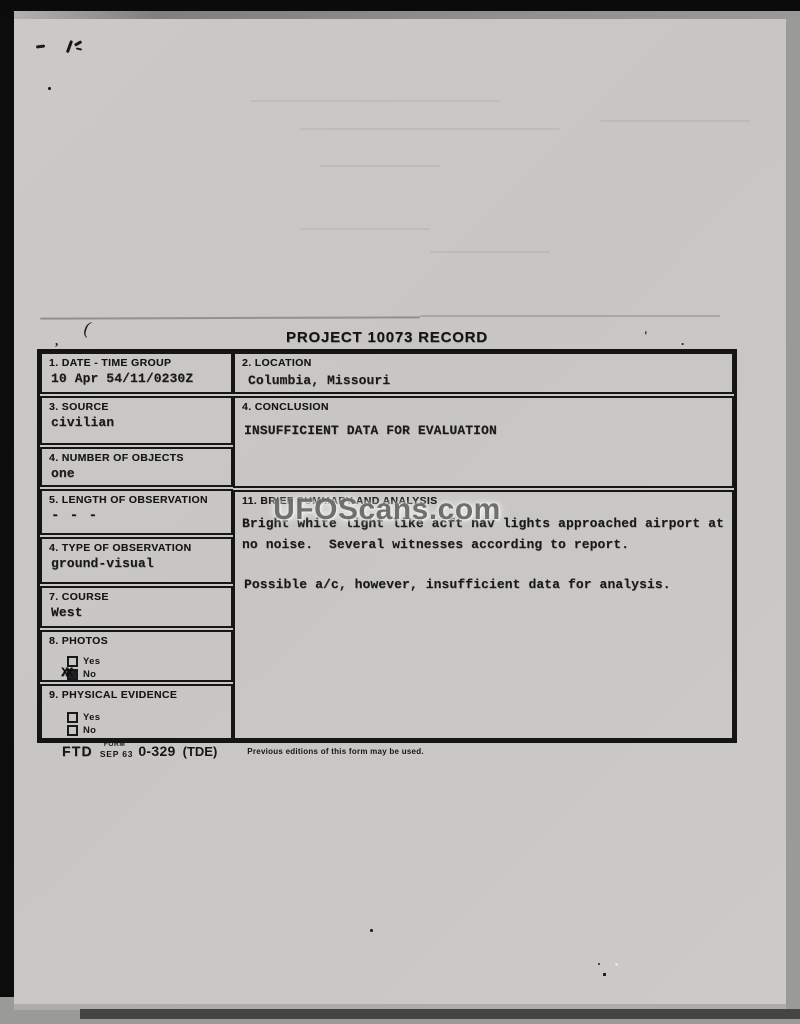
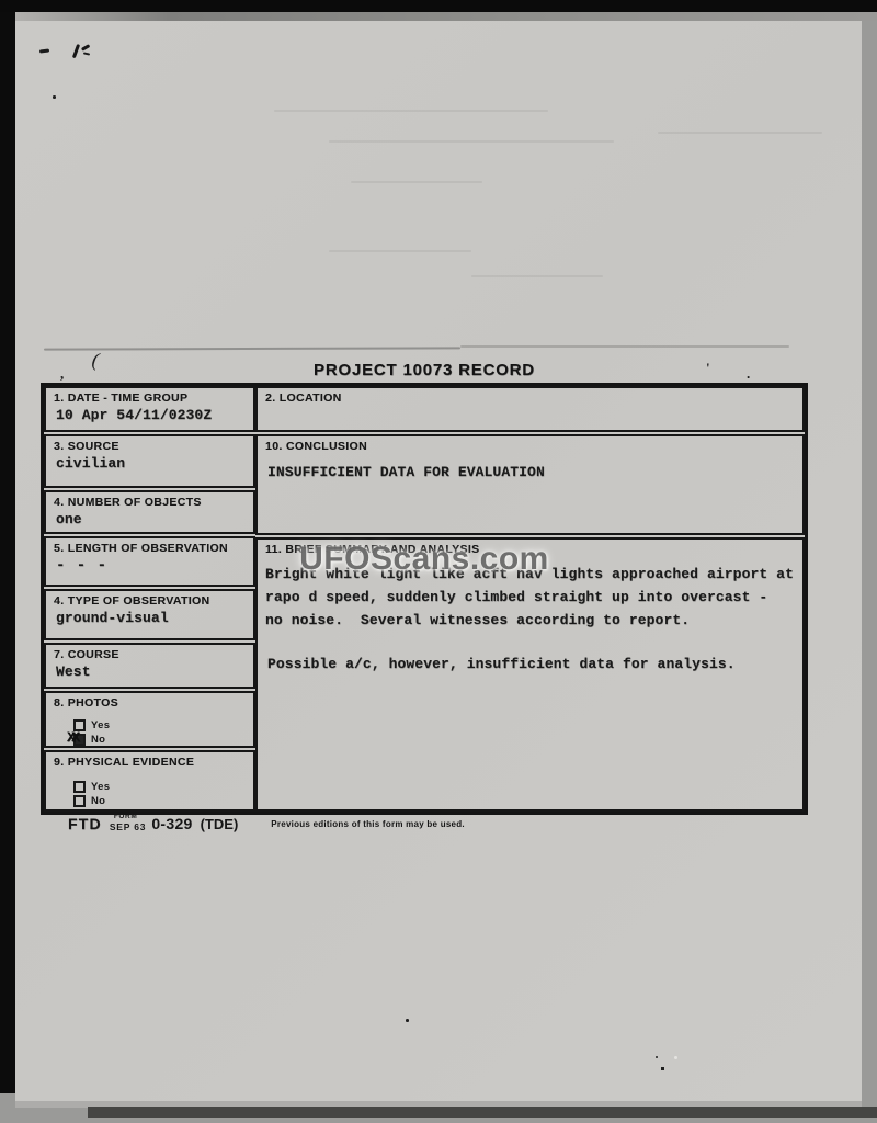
  ,
  '
  .
  PROJECT 10073 RECORD
  1. DATE - TIME GROUP
  10 Apr 54/11/0230Z
  3. SOURCE
  civilian
  4. NUMBER OF OBJECTS
  one
  5. LENGTH OF OBSERVATION
  - - -
  4. TYPE OF OBSERVATION
  ground-visual
  7. COURSE
  West
  8. PHOTOS
  Yes
  XX
  No
  9. PHYSICAL EVIDENCE
  Yes
  No
  2. LOCATION
- Columbia, Missouri
- 4. CONCLUSION
+ 10. CONCLUSION
  INSUFFICIENT DATA FOR EVALUATION
  11. BRIEF SUMMARY AND ANALYSIS
  Bright white light like acft nav lights approached airport at
+ rapo d speed, suddenly climbed straight up into overcast -
  no noise. Several witnesses according to report.
  Possible a/c, however, insufficient data for analysis.
  UFOScans.com
  FTD
  SEP 63
  0-329
  (TDE)
  Previous editions of this form may be used.
